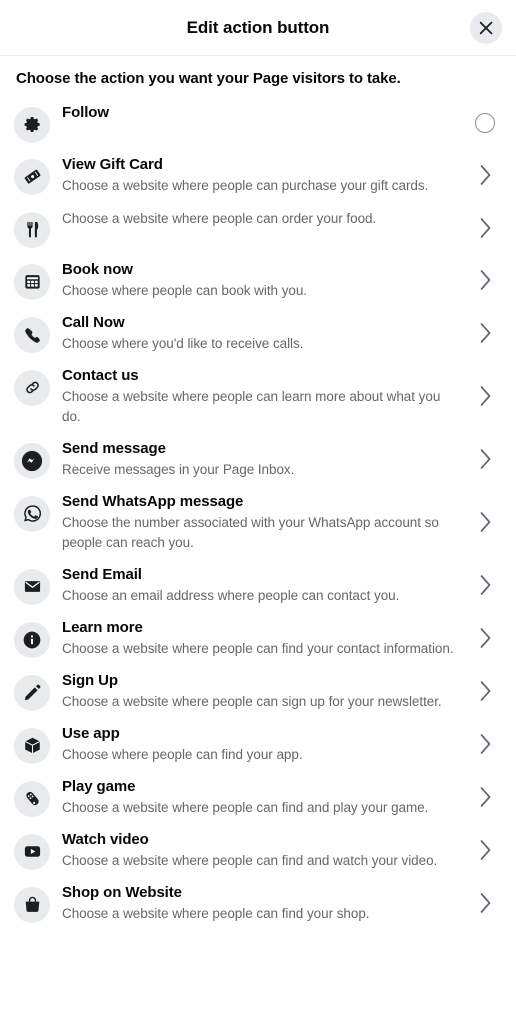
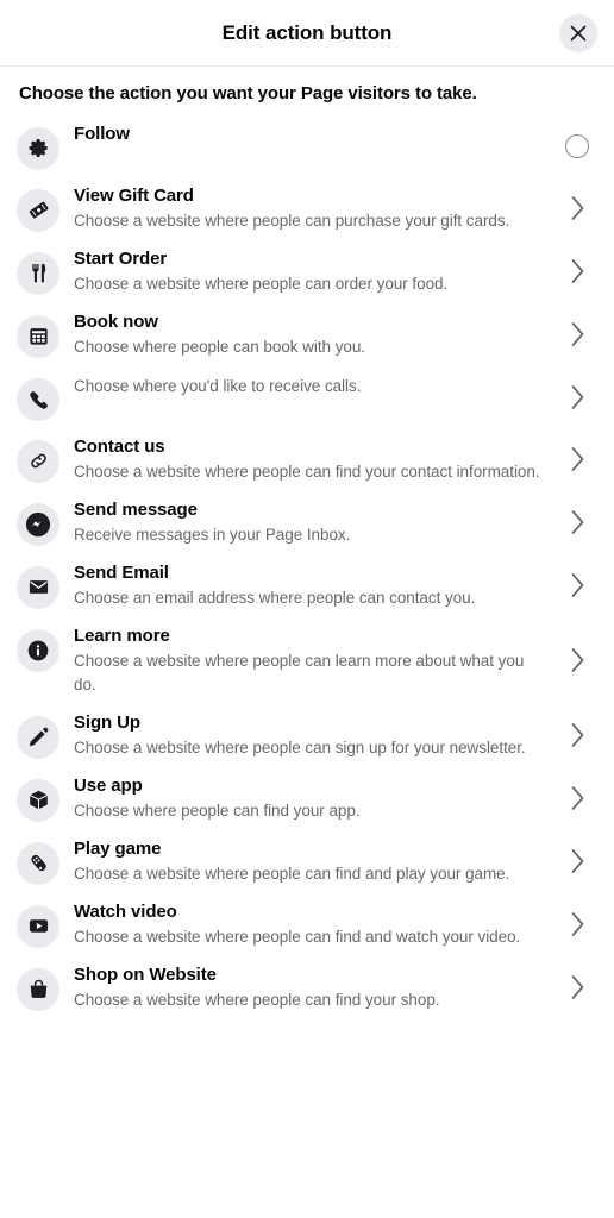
  Edit action button
  Choose the action you want your Page visitors to take.
  Follow
  View Gift Card
  Choose a website where people can purchase your gift cards.
+ Start Order
  Choose a website where people can order your food.
  Book now
  Choose where people can book with you.
- Call Now
  Choose where you'd like to receive calls.
  Contact us
- Choose a website where people can learn more about what you do.
+ Choose a website where people can find your contact information.
  Send message
  Receive messages in your Page Inbox.
- Send WhatsApp message
- Choose the number associated with your WhatsApp account so people can reach you.
  Send Email
  Choose an email address where people can contact you.
  Learn more
- Choose a website where people can find your contact information.
+ Choose a website where people can learn more about what you do.
  Sign Up
  Choose a website where people can sign up for your newsletter.
  Use app
  Choose where people can find your app.
  Play game
  Choose a website where people can find and play your game.
  Watch video
  Choose a website where people can find and watch your video.
  Shop on Website
  Choose a website where people can find your shop.
